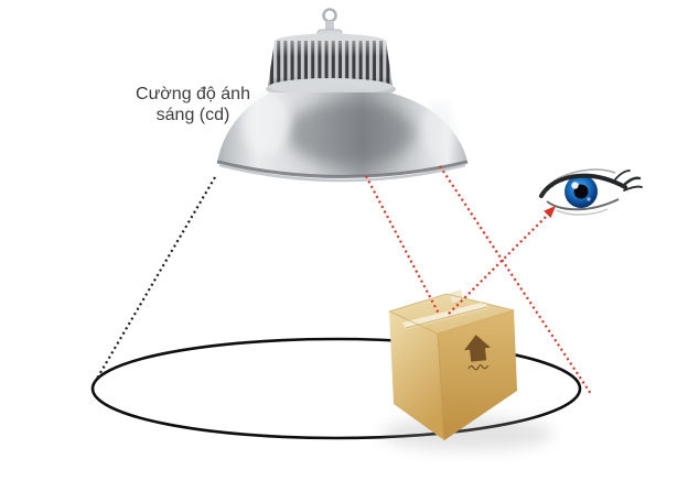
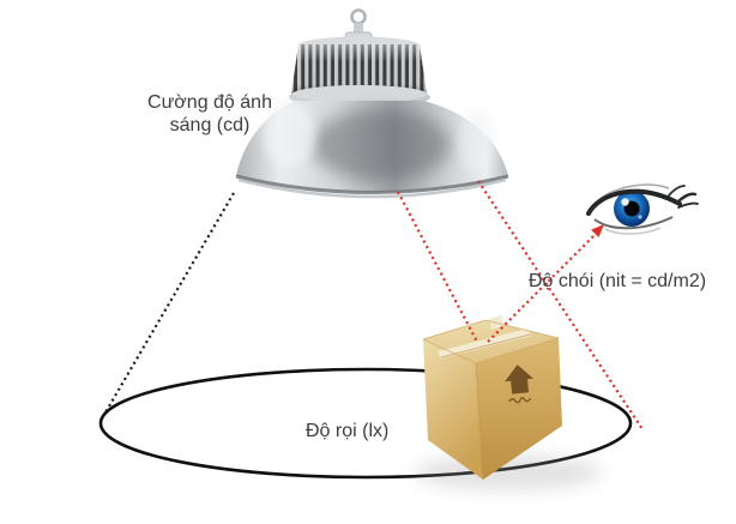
  Cường độ ánh
  sáng (cd)
+ Độ chói (nit = cd/m2)
+ Độ rọi (lx)
